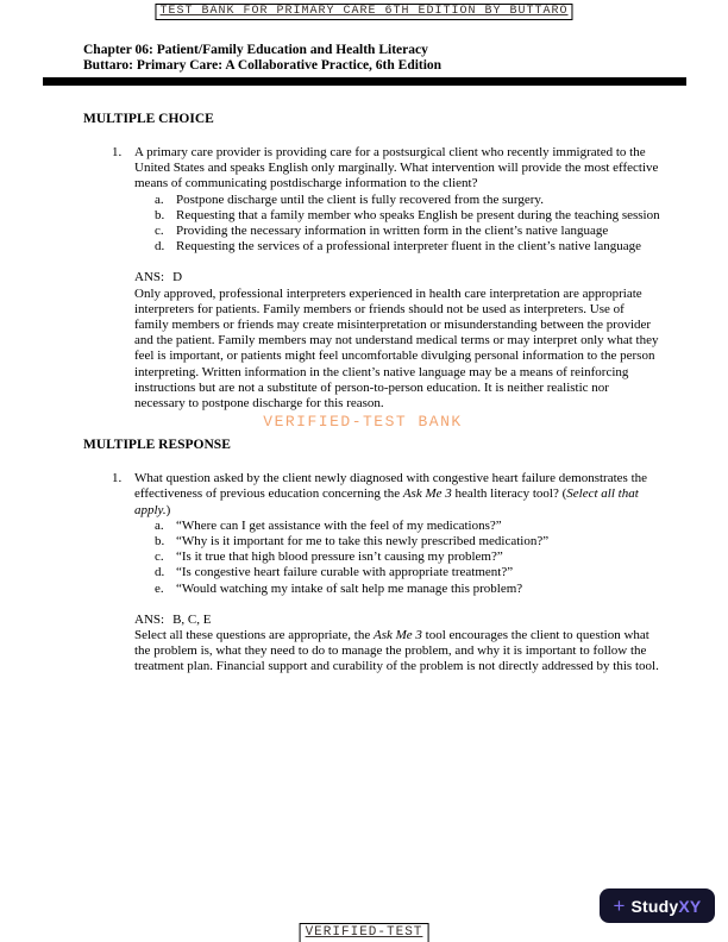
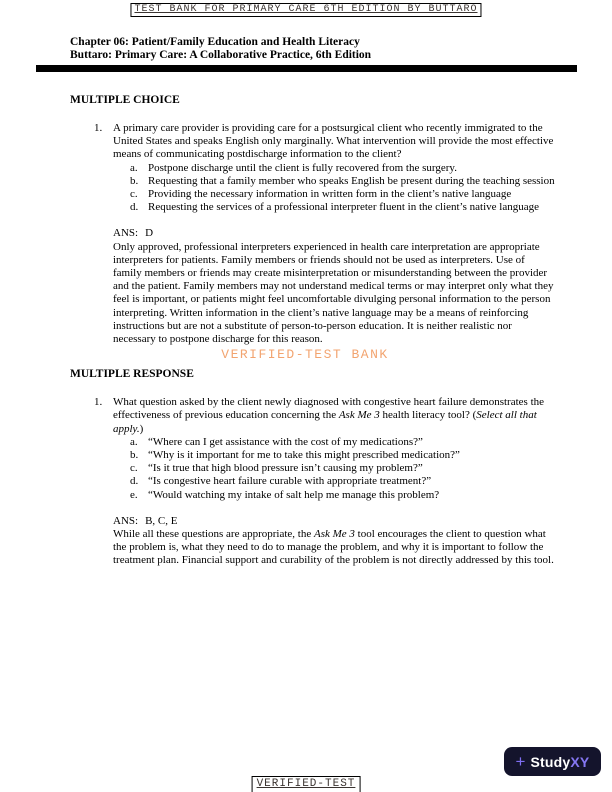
  TEST BANK FOR PRIMARY CARE 6TH EDITION BY BUTTARO
  Chapter 06: Patient/Family Education and Health Literacy
  Buttaro: Primary Care: A Collaborative Practice, 6th Edition
  MULTIPLE CHOICE
  1.
  A primary care provider is providing care for a postsurgical client who recently immigrated to the United States and speaks English only marginally. What intervention will provide the most effective means of communicating postdischarge information to the client?
  a.
  Postpone discharge until the client is fully recovered from the surgery.
  b.
  Requesting that a family member who speaks English be present during the teaching session
  c.
  Providing the necessary information in written form in the client’s native language
  d.
  Requesting the services of a professional interpreter fluent in the client’s native language
  ANS: D
  Only approved, professional interpreters experienced in health care interpretation are appropriate interpreters for patients. Family members or friends should not be used as interpreters. Use of family members or friends may create misinterpretation or misunderstanding between the provider and the patient. Family members may not understand medical terms or may interpret only what they feel is important, or patients might feel uncomfortable divulging personal information to the person interpreting. Written information in the client’s native language may be a means of reinforcing instructions but are not a substitute of person-to-person education. It is neither realistic nor necessary to postpone discharge for this reason.
  VERIFIED-TEST BANK
  MULTIPLE RESPONSE
  1.
  What question asked by the client newly diagnosed with congestive heart failure demonstrates the effectiveness of previous education concerning the Ask Me 3 health literacy tool? (Select all that apply.)
  a.
- “Where can I get assistance with the feel of my medications?”
+ “Where can I get assistance with the cost of my medications?”
  b.
- “Why is it important for me to take this newly prescribed medication?”
+ “Why is it important for me to take this might prescribed medication?”
  c.
  “Is it true that high blood pressure isn’t causing my problem?”
  d.
  “Is congestive heart failure curable with appropriate treatment?”
  e.
  “Would watching my intake of salt help me manage this problem?
  ANS: B, C, E
- Select all these questions are appropriate, the Ask Me 3 tool encourages the client to question what the problem is, what they need to do to manage the problem, and why it is important to follow the treatment plan. Financial support and curability of the problem is not directly addressed by this tool.
+ While all these questions are appropriate, the Ask Me 3 tool encourages the client to question what the problem is, what they need to do to manage the problem, and why it is important to follow the treatment plan. Financial support and curability of the problem is not directly addressed by this tool.
  +
  StudyXY
  VERIFIED-TEST
